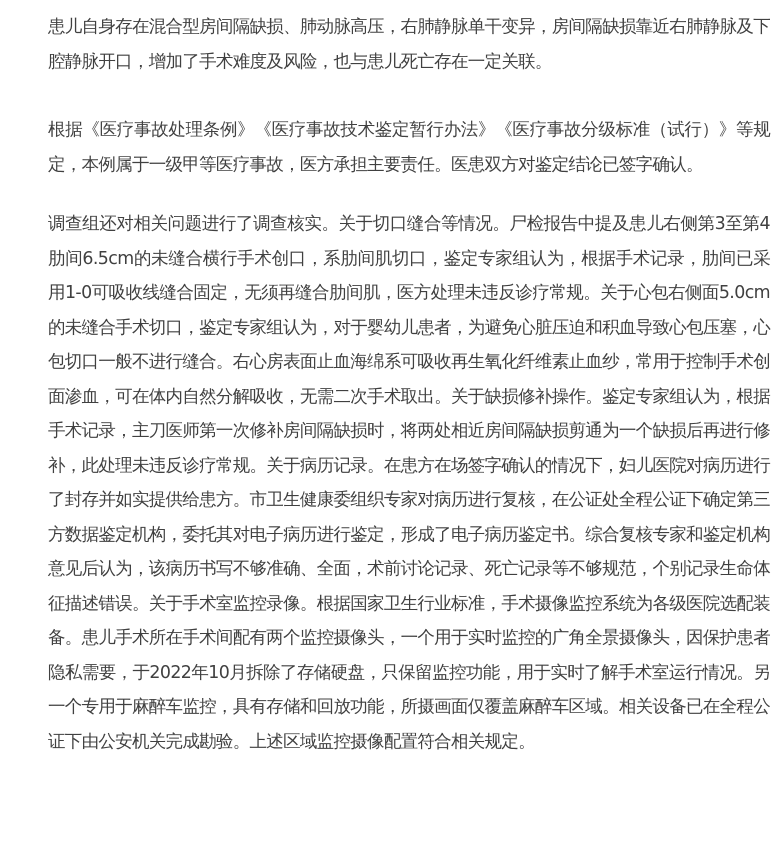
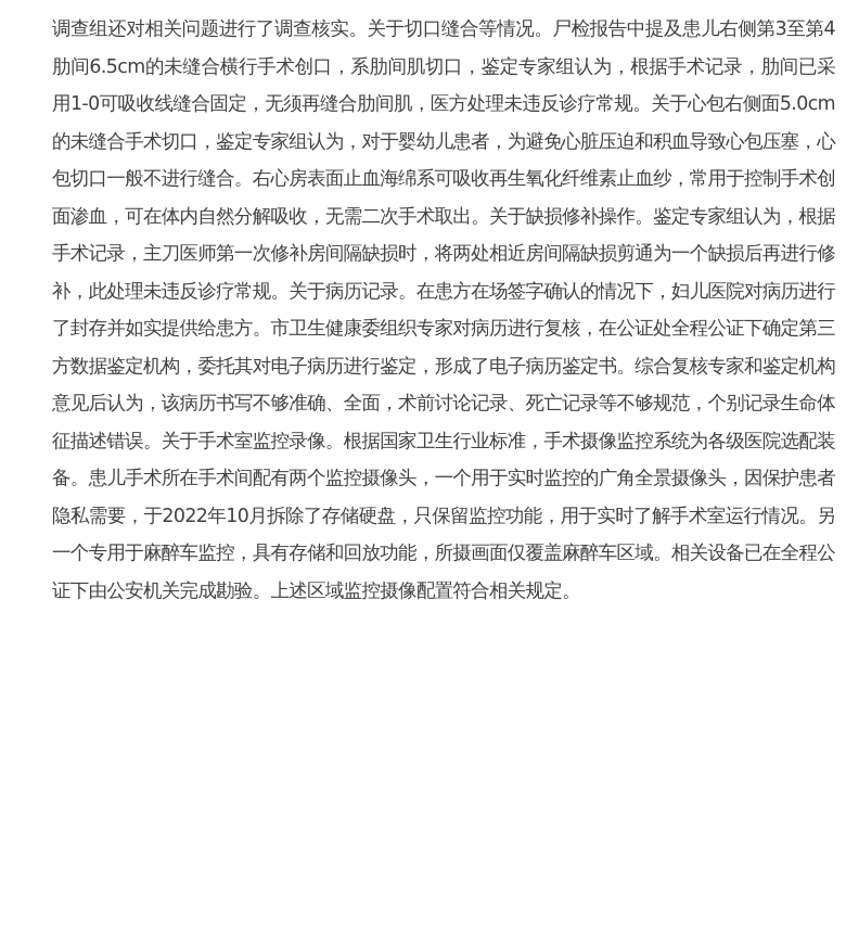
- 患儿自身存在混合型房间隔缺损、肺动脉高压，右肺静脉单干变异，房间隔缺损靠近右肺静脉及下腔静脉开口，增加了手术难度及风险，也与患儿死亡存在一定关联。
- 根据《医疗事故处理条例》《医疗事故技术鉴定暂行办法》《医疗事故分级标准（试行）》等规定，本例属于一级甲等医疗事故，医方承担主要责任。医患双方对鉴定结论已签字确认。
  调查组还对相关问题进行了调查核实。关于切口缝合等情况。尸检报告中提及患儿右侧第3至第4肋间6.5cm的未缝合横行手术创口，系肋间肌切口，鉴定专家组认为，根据手术记录，肋间已采用1-0可吸收线缝合固定，无须再缝合肋间肌，医方处理未违反诊疗常规。关于心包右侧面5.0cm的未缝合手术切口，鉴定专家组认为，对于婴幼儿患者，为避免心脏压迫和积血导致心包压塞，心包切口一般不进行缝合。右心房表面止血海绵系可吸收再生氧化纤维素止血纱，常用于控制手术创面渗血，可在体内自然分解吸收，无需二次手术取出。关于缺损修补操作。鉴定专家组认为，根据手术记录，主刀医师第一次修补房间隔缺损时，将两处相近房间隔缺损剪通为一个缺损后再进行修补，此处理未违反诊疗常规。关于病历记录。在患方在场签字确认的情况下，妇儿医院对病历进行了封存并如实提供给患方。市卫生健康委组织专家对病历进行复核，在公证处全程公证下确定第三方数据鉴定机构，委托其对电子病历进行鉴定，形成了电子病历鉴定书。综合复核专家和鉴定机构意见后认为，该病历书写不够准确、全面，术前讨论记录、死亡记录等不够规范，个别记录生命体征描述错误。关于手术室监控录像。根据国家卫生行业标准，手术摄像监控系统为各级医院选配装备。患儿手术所在手术间配有两个监控摄像头，一个用于实时监控的广角全景摄像头，因保护患者隐私需要，于2022年10月拆除了存储硬盘，只保留监控功能，用于实时了解手术室运行情况。另一个专用于麻醉车监控，具有存储和回放功能，所摄画面仅覆盖麻醉车区域。相关设备已在全程公证下由公安机关完成勘验。上述区域监控摄像配置符合相关规定。
